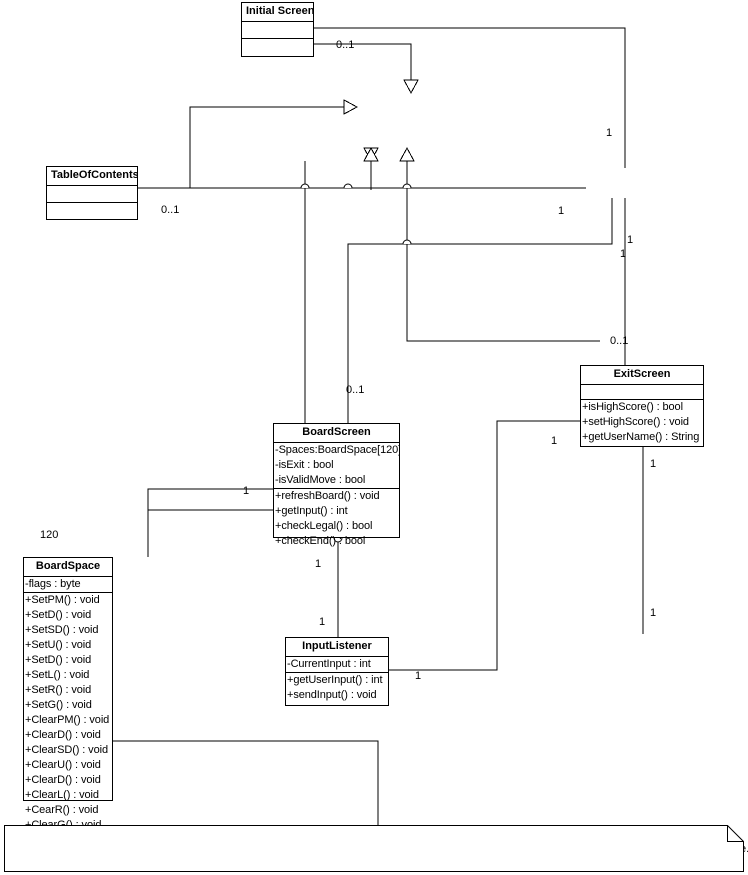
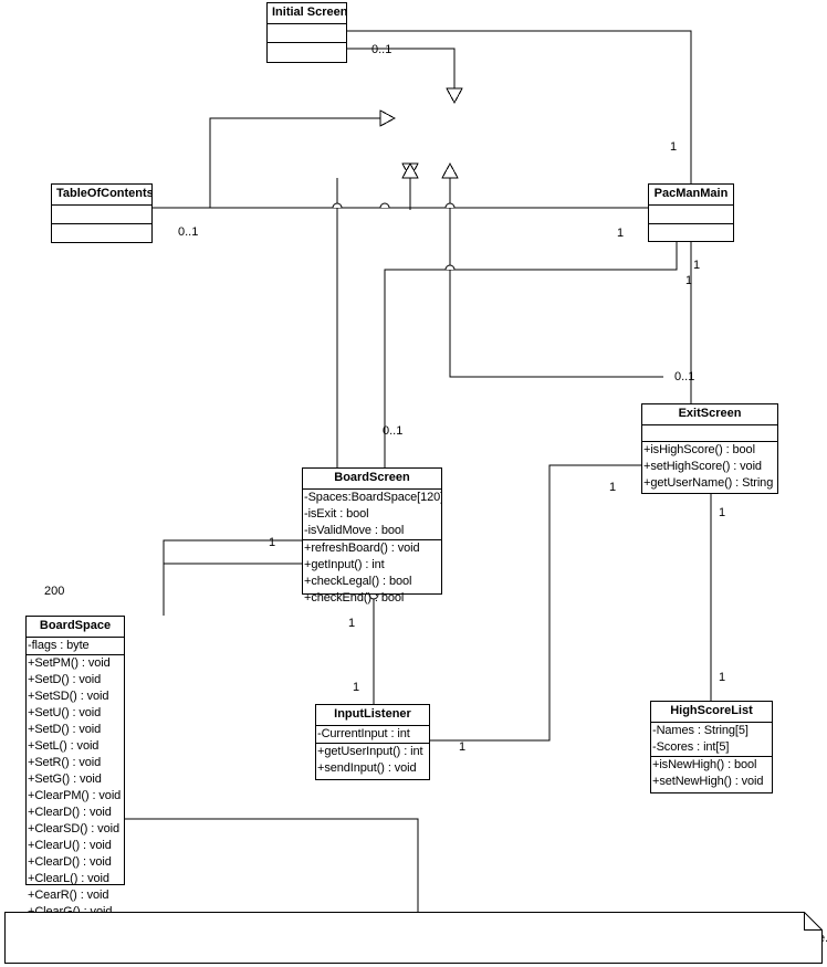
  Initial Screen
  TableOfContents
+ PacManMain
  ExitScreen
  +isHighScore() : bool
  +setHighScore() : void
  +getUserName() : String
  BoardScreen
  -Spaces:BoardSpace[120
  -isExit : bool
  -isValidMove : bool
  +refreshBoard() : void
  +getInput() : int
  +checkLegal() : bool
  +checkEnd() : bool
  BoardSpace
  -flags : byte
  +SetPM() : void
  +SetD() : void
  +SetSD() : void
  +SetU() : void
  +SetD() : void
  +SetL() : void
  +SetR() : void
  +SetG() : void
  +ClearPM() : void
  +ClearD() : void
  +ClearSD() : void
  +ClearU() : void
  +ClearD() : void
  +ClearL() : void
  +CearR() : void
  InputListener
  -CurrentInput : int
  +getUserInput() : int
  +sendInput() : void
+ HighScoreList
+ -Names : String[5]
+ -Scores : int[5]
+ +isNewHigh() : bool
+ +setNewHigh() : void
  0..1
  1
  0..1
  1
  1
  1
  0..1
  0..1
  1
  1
  1
- 120
+ 200
  1
  1
  1
  1
